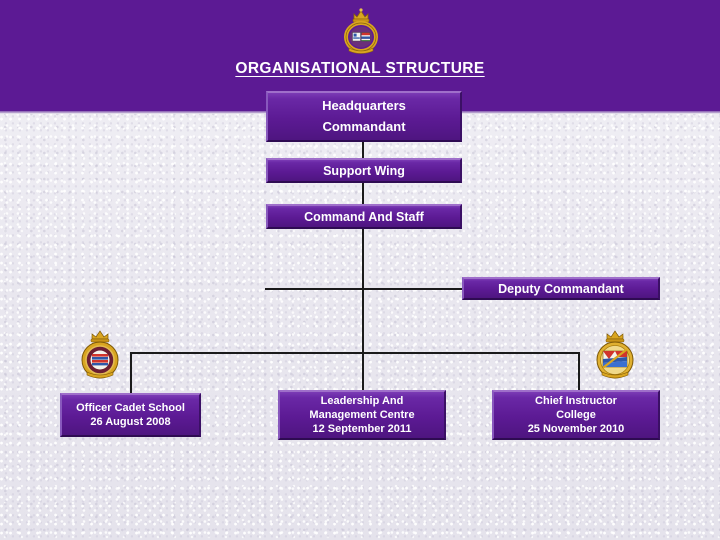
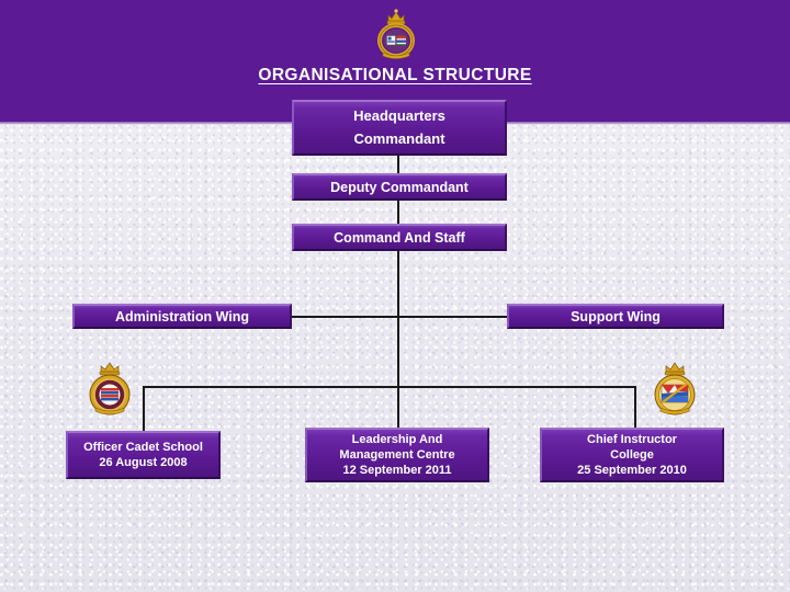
  ORGANISATIONAL STRUCTURE
  Headquarters
  Commandant
- Support Wing
+ Deputy Commandant
  Command And Staff
+ Administration Wing
- Deputy Commandant
+ Support Wing
  Officer Cadet School
  26 August 2008
  Leadership And
  Management Centre
  12 September 2011
  Chief Instructor
  College
- 25 November 2010
+ 25 September 2010
